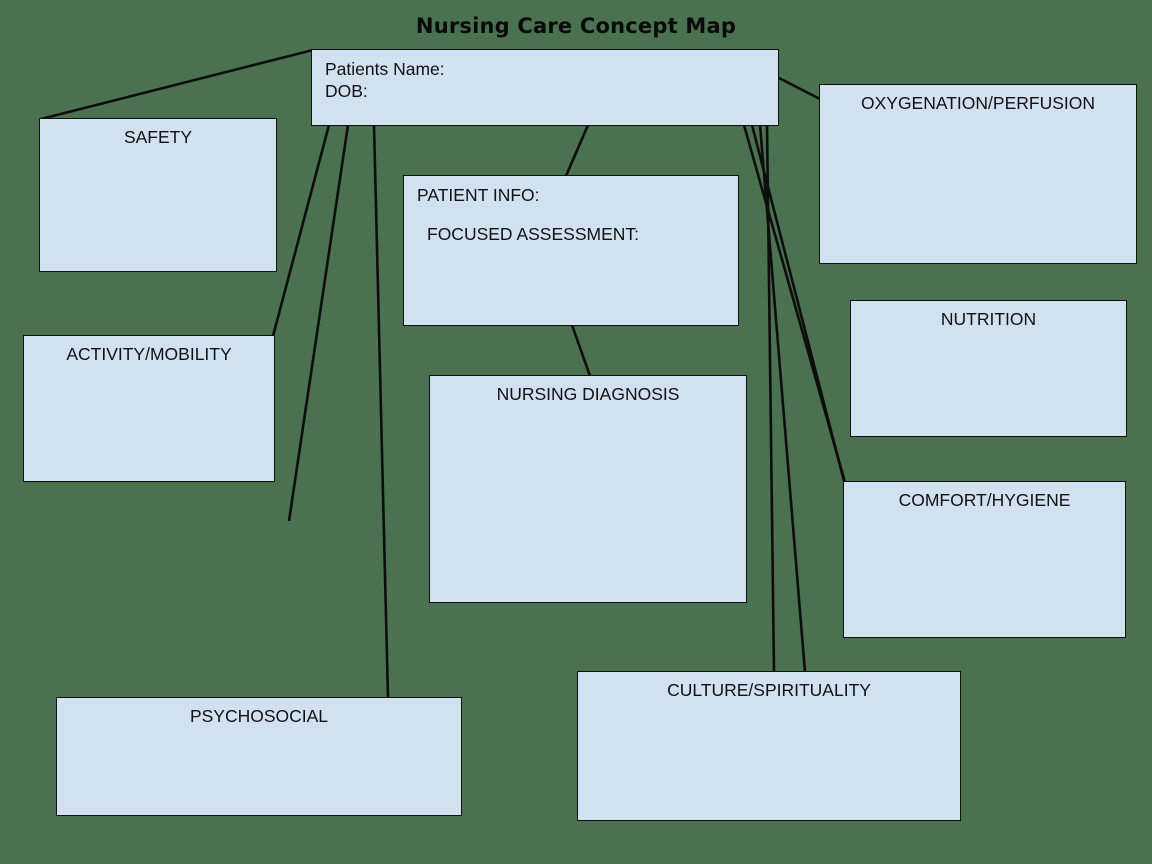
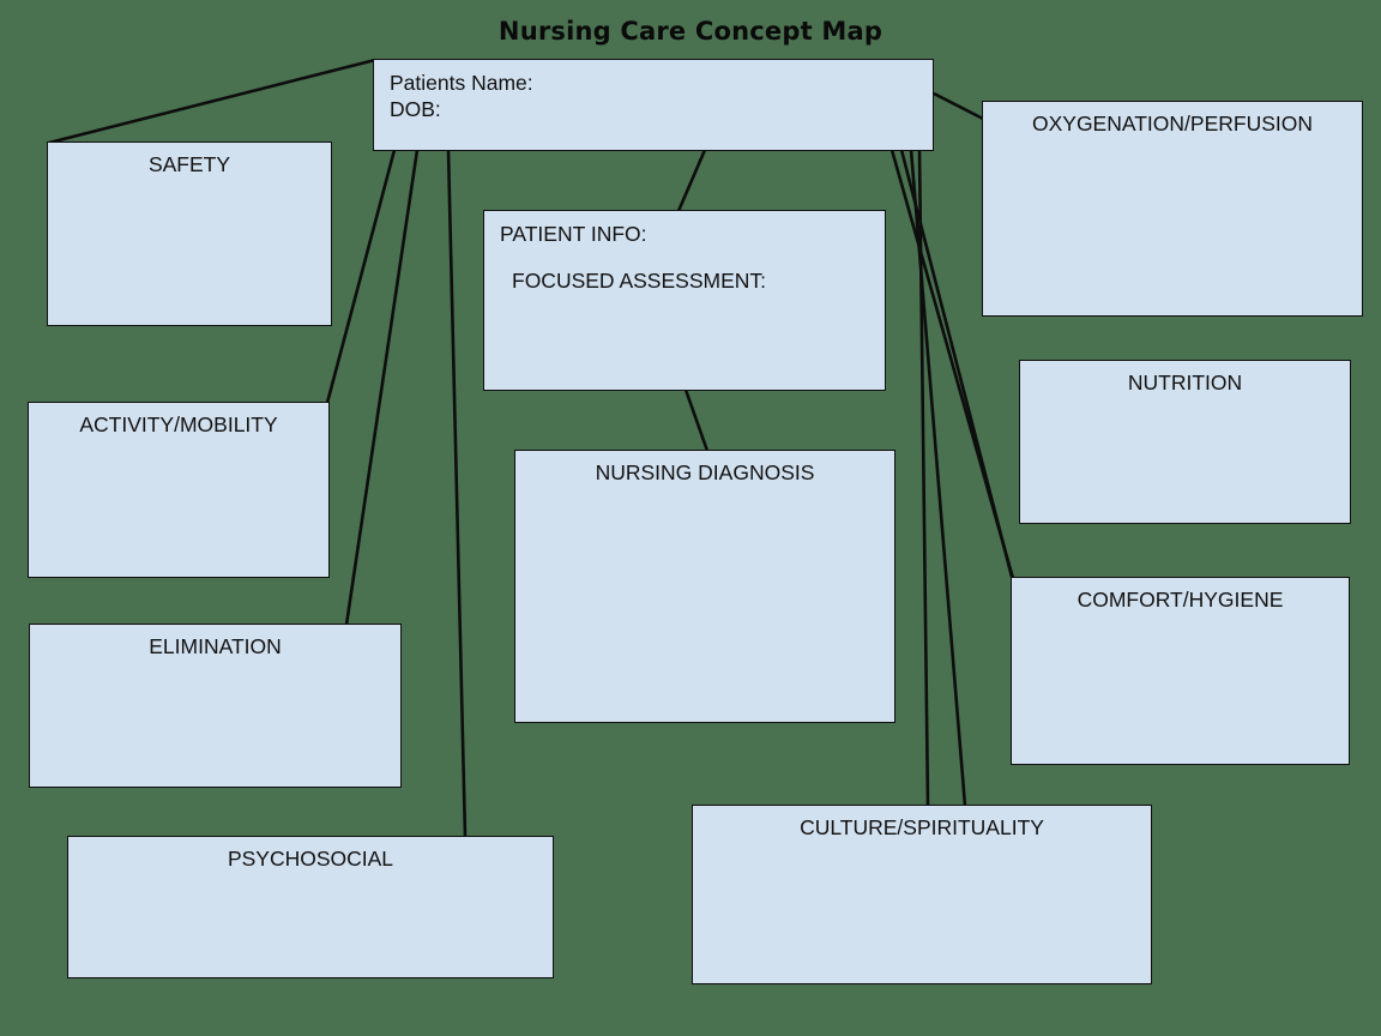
  Nursing Care Concept Map
  Patients Name:
  DOB:
  PATIENT INFO:
  FOCUSED ASSESSMENT:
  SAFETY
  ACTIVITY/MOBILITY
+ ELIMINATION
  PSYCHOSOCIAL
  NURSING DIAGNOSIS
  OXYGENATION/PERFUSION
  NUTRITION
  COMFORT/HYGIENE
  CULTURE/SPIRITUALITY
